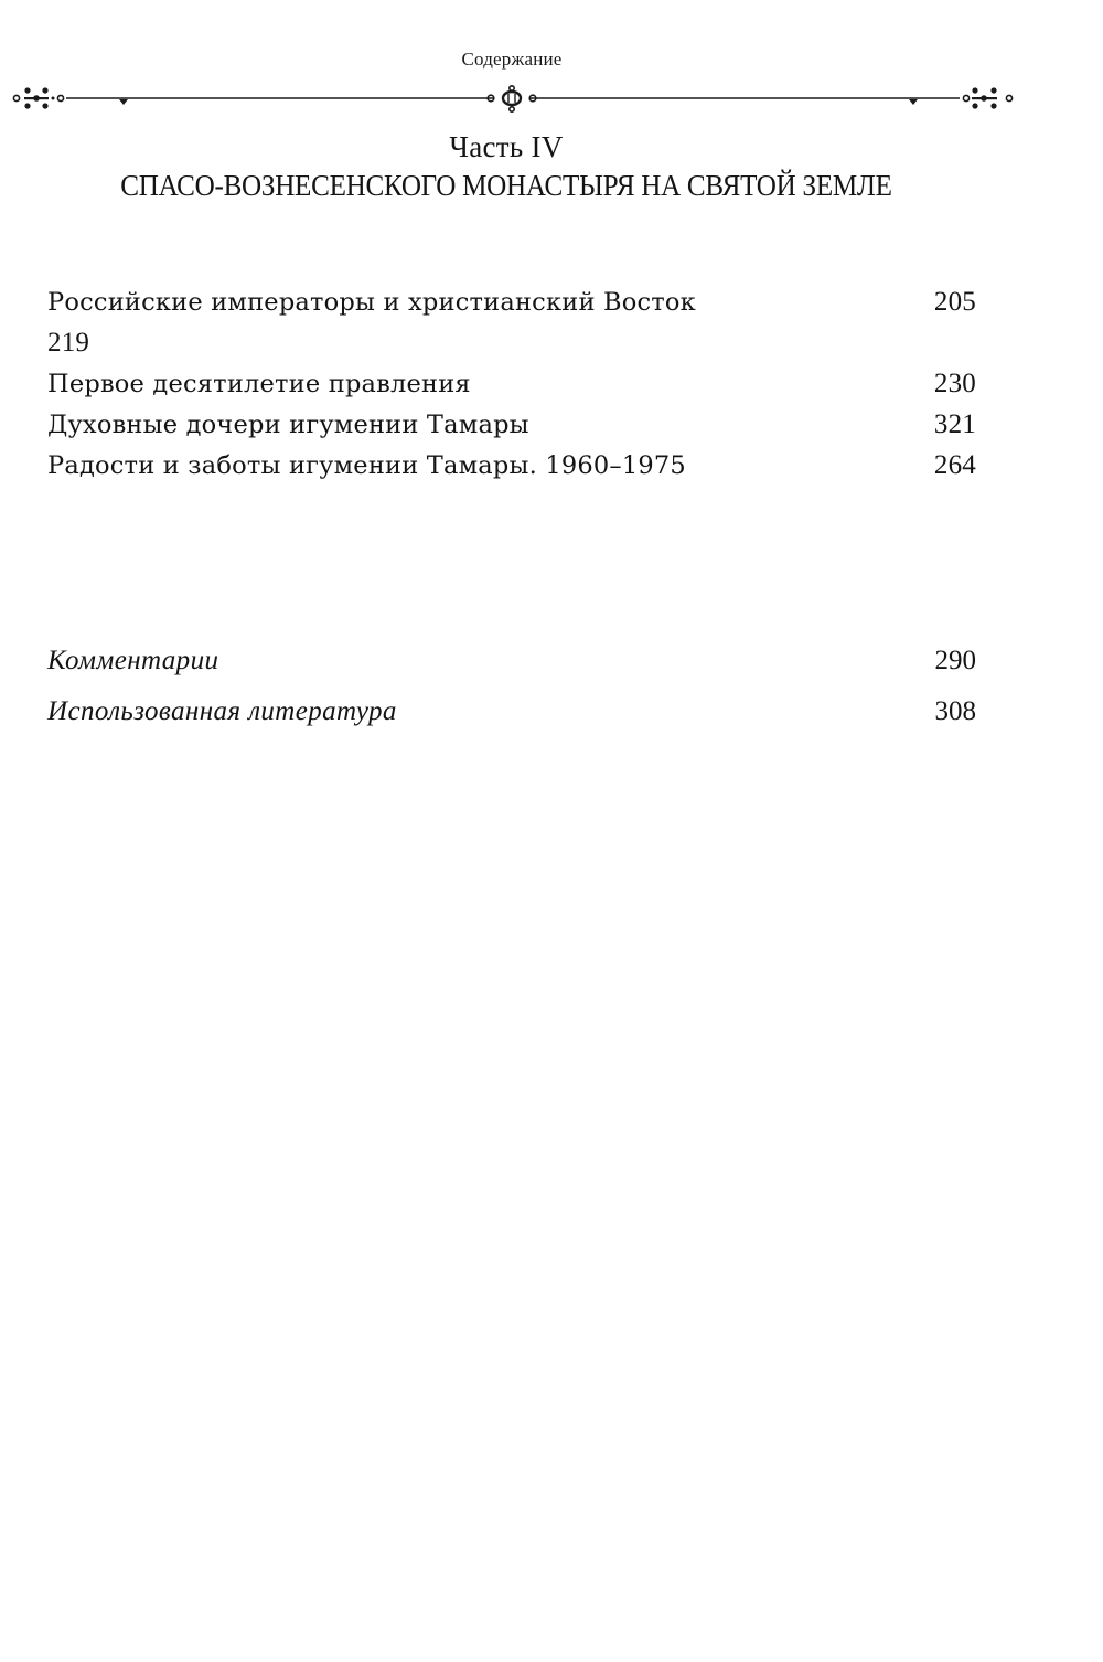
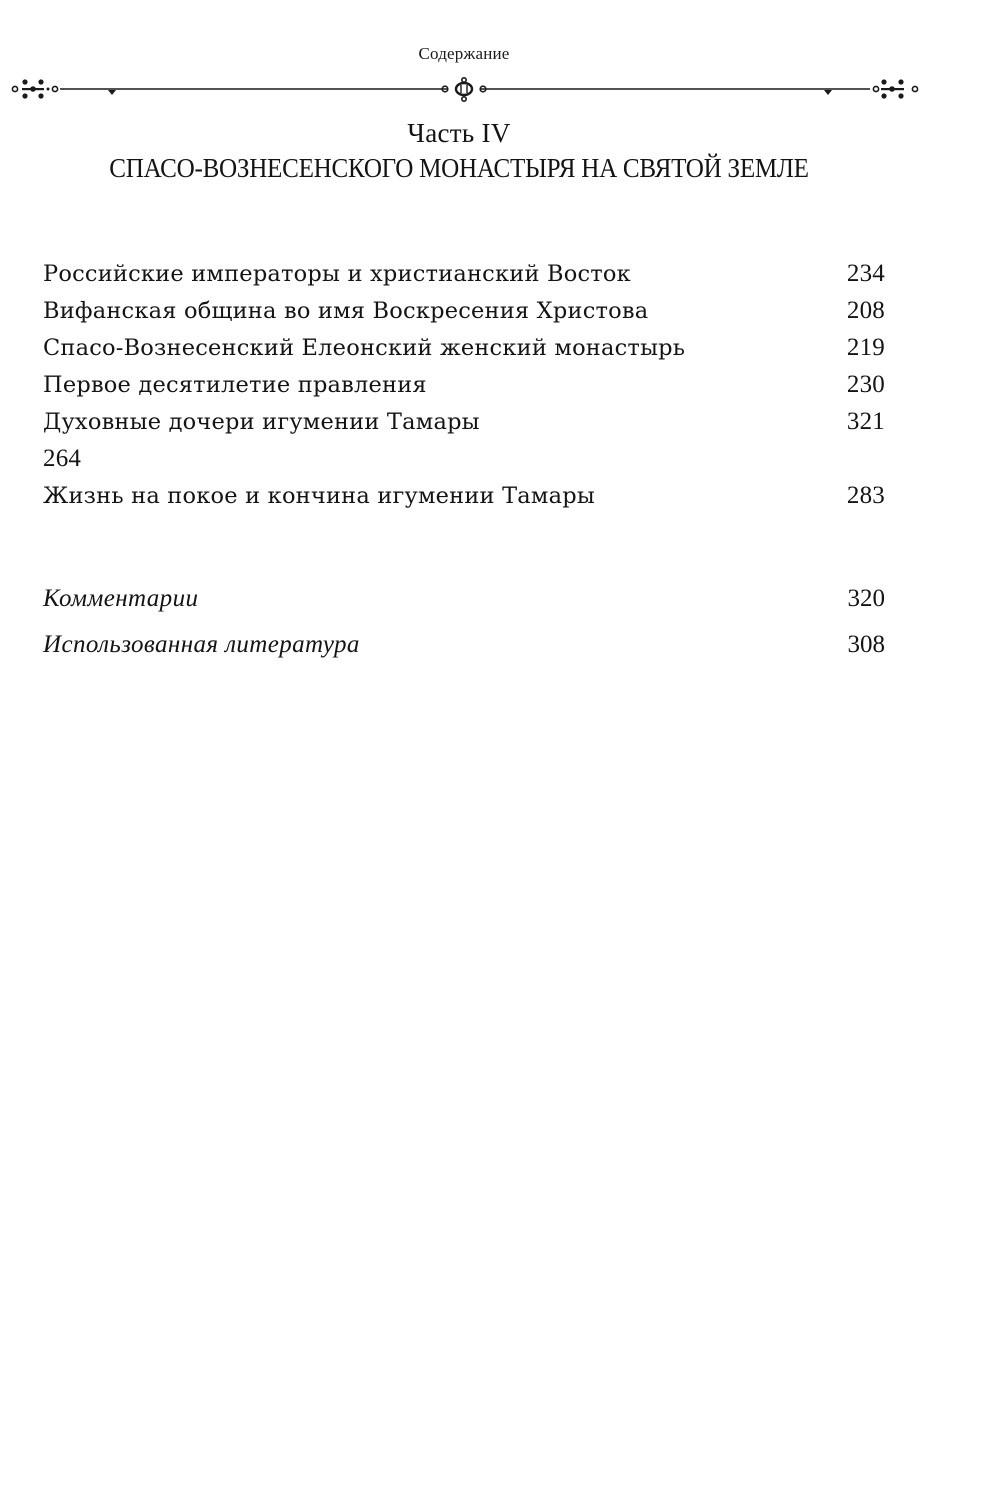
  Содержание
  Часть IV
  СПАСО-ВОЗНЕСЕНСКОГО МОНАСТЫРЯ НА СВЯТОЙ ЗЕМЛЕ
  Российские императоры и христианский Восток
- 205
+ 234
+ Вифанская община во имя Воскресения Христова
+ 208
+ Спасо-Вознесенский Елеонский женский монастырь
  219
  Первое десятилетие правления
  230
  Духовные дочери игумении Тамары
  321
- Радости и заботы игумении Тамары. 1960–1975
  264
+ Жизнь на покое и кончина игумении Тамары
+ 283
  Комментарии
- 290
+ 320
  Использованная литература
  308
